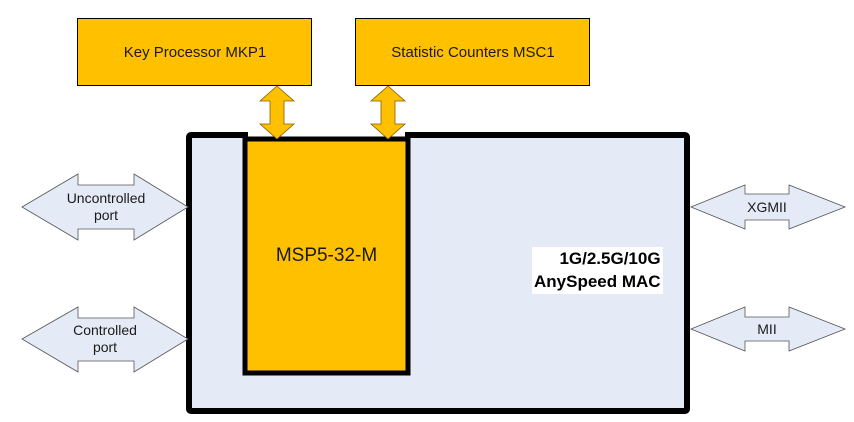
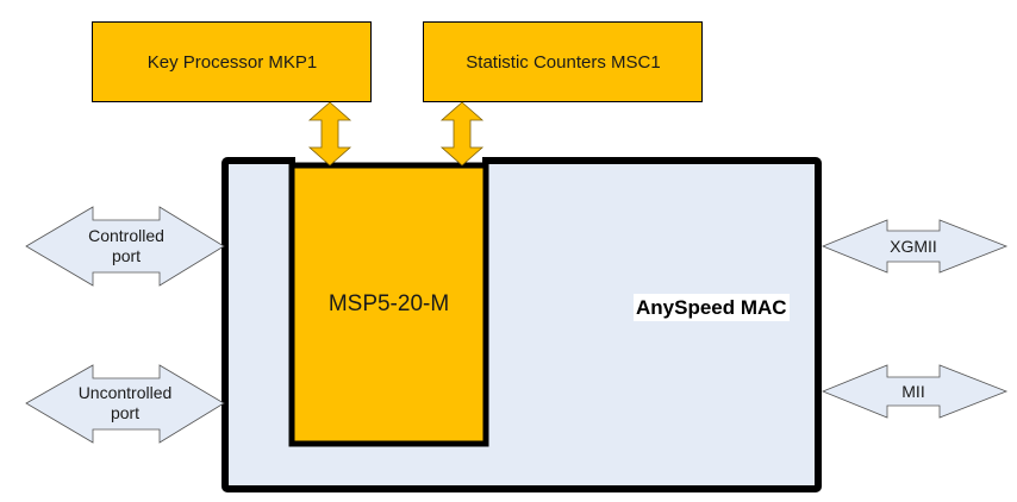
  Key Processor MKP1
  Statistic Counters MSC1
- MSP5-32-M
+ MSP5-20-M
- 1G/2.5G/10G
  AnySpeed MAC
- Uncontrolled
+ Controlled
  port
- Controlled
+ Uncontrolled
  port
  XGMII
  MII
